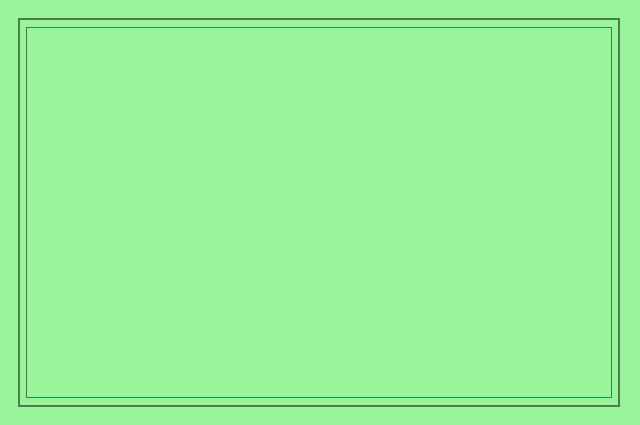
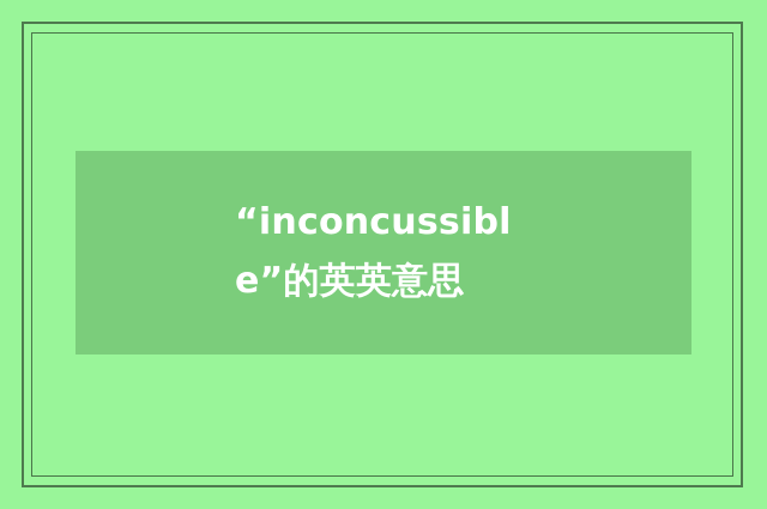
+ “inconcussible”的英英意思
